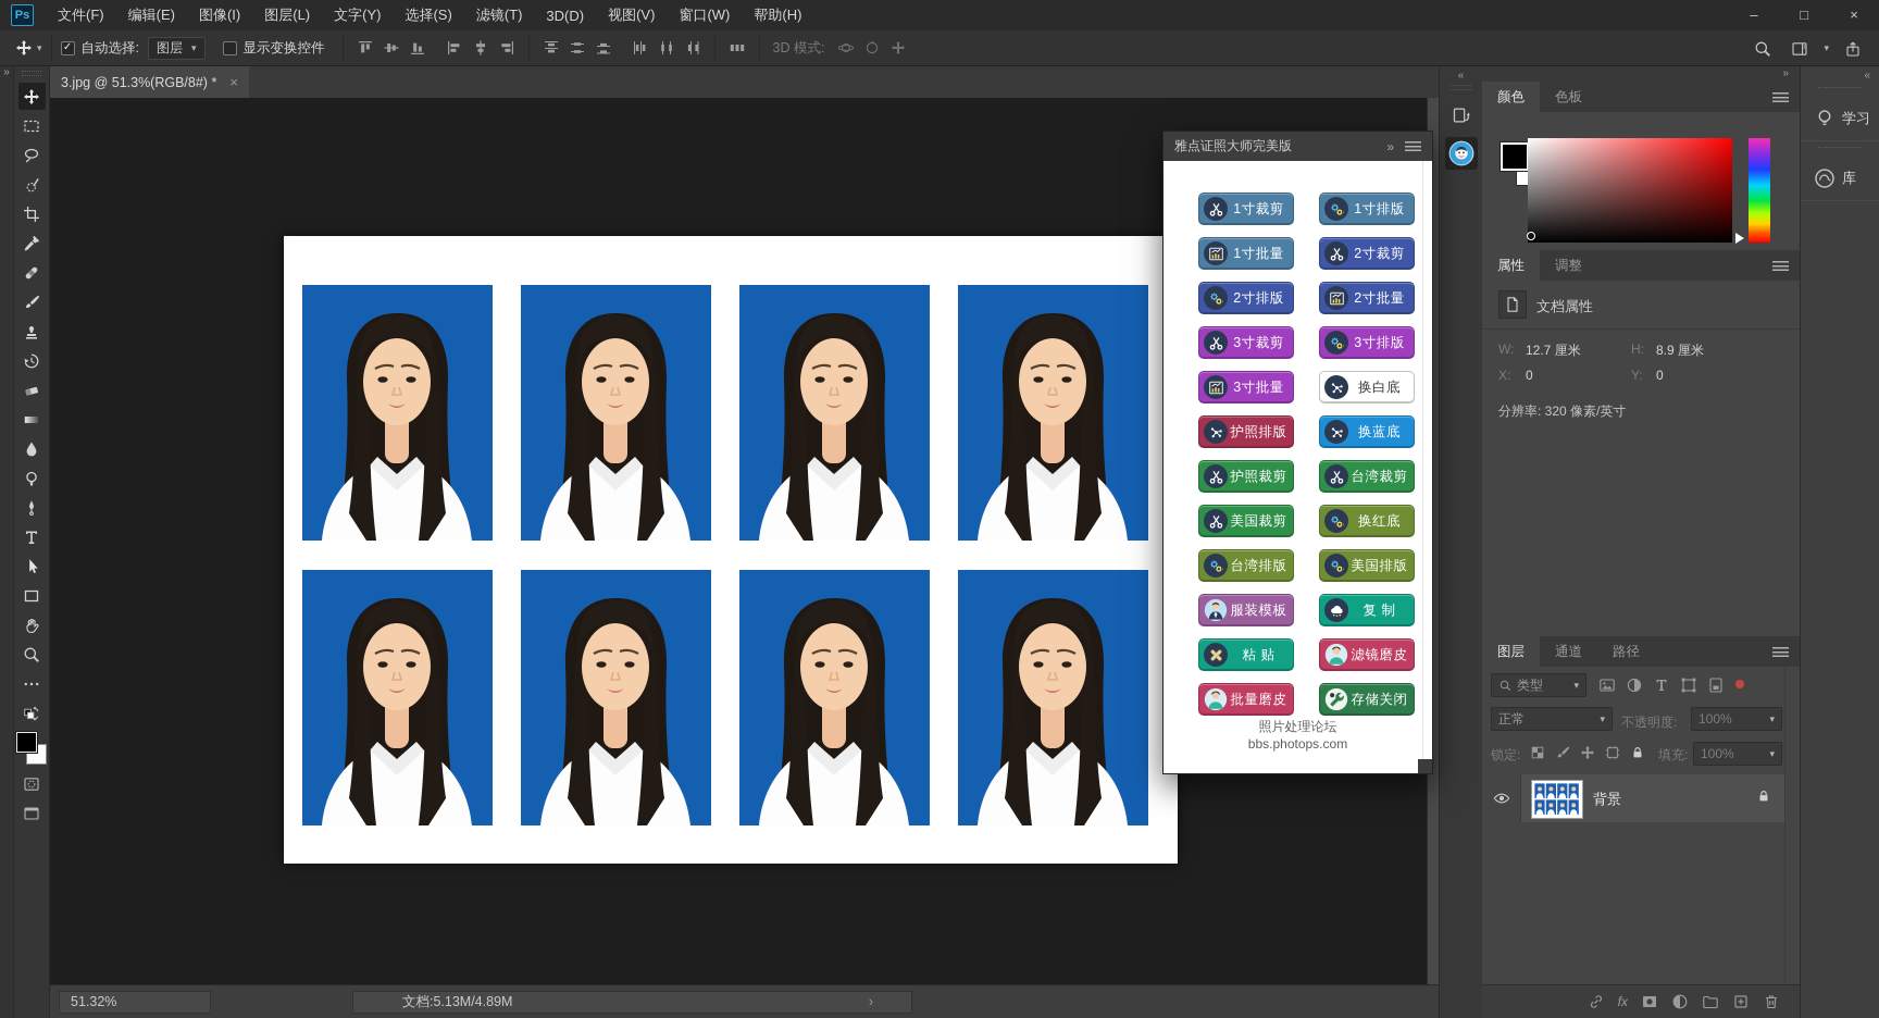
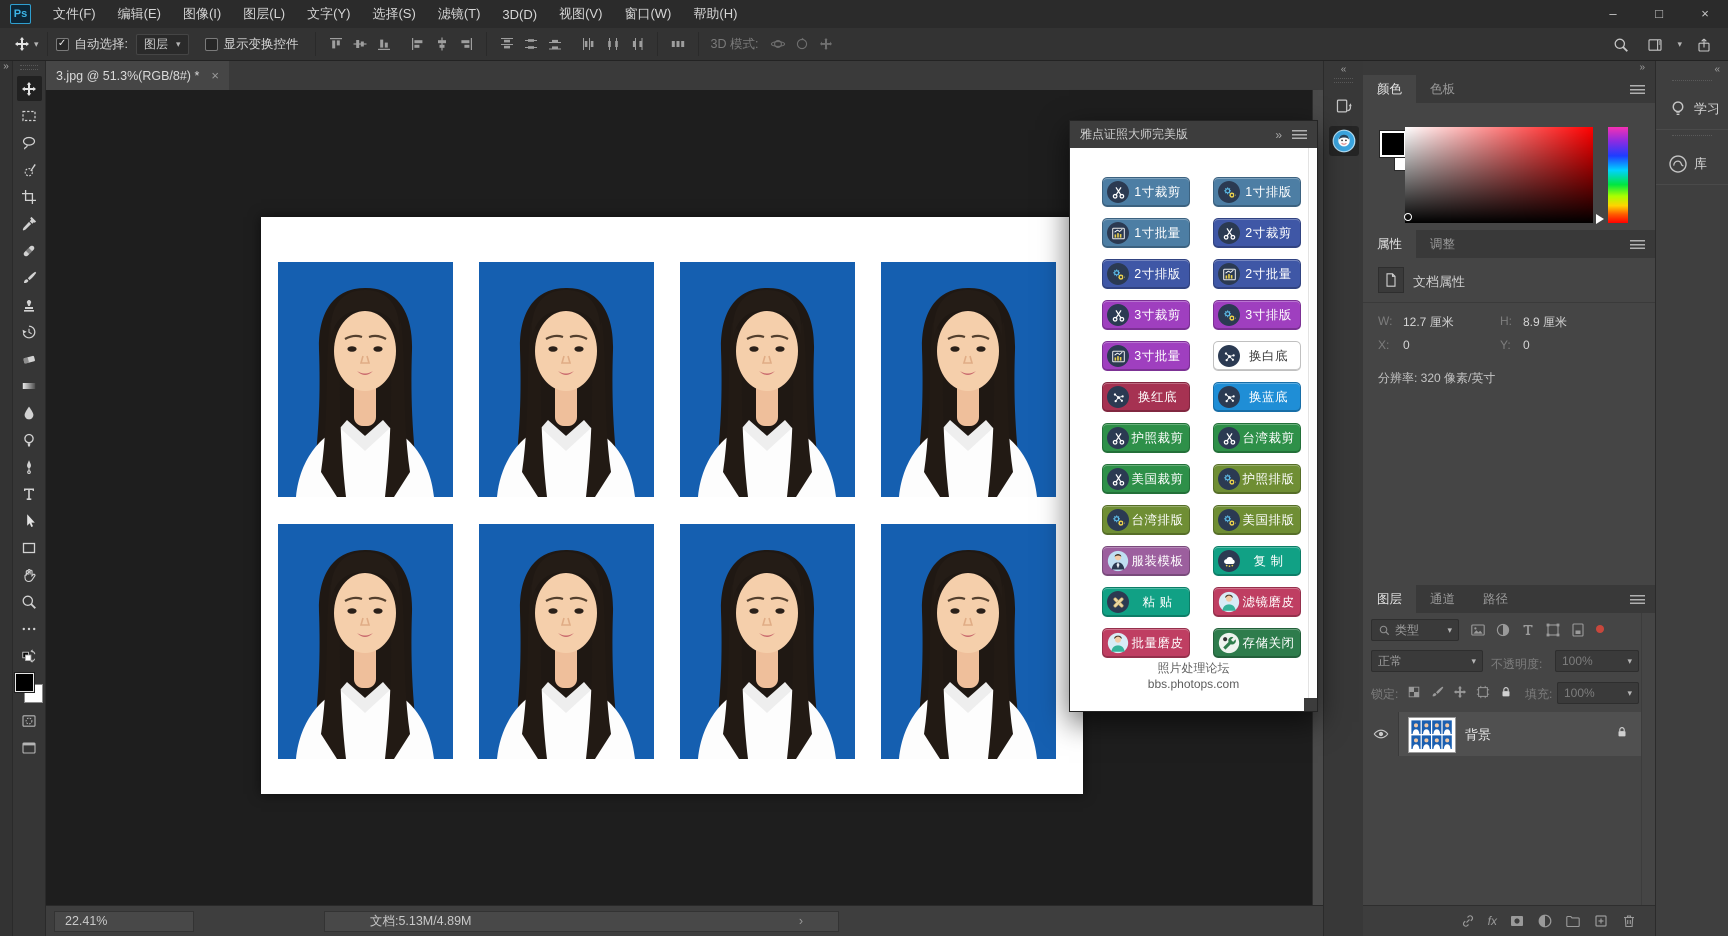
  Ps
  文件(F)
  编辑(E)
  图像(I)
  图层(L)
  文字(Y)
  选择(S)
  滤镜(T)
  3D(D)
  视图(V)
  窗口(W)
  帮助(H)
  –
  □
  ×
  ▾
  ✓
  自动选择:
  图层
  ▾
  显示变换控件
  3D 模式:
  ▾
  »
  3.jpg @ 51.3%(RGB/8#) *
  ×
- 51.32%
+ 22.41%
  文档:5.13M/4.89M
  ›
  «
  »
  颜色
  色板
  属性
  调整
  文档属性
  W:
  12.7 厘米
  H:
  8.9 厘米
  X:
  0
  Y:
  0
  分辨率: 320 像素/英寸
  图层
  通道
  路径
  类型
  ▾
  正常
  ▾
  不透明度:
  100%
  ▾
  锁定:
  填充:
  100%
  ▾
  背景
  fx
  «
  学习
  库
  雅点证照大师完美版
  »
  1寸裁剪
  1寸排版
  1寸批量
  2寸裁剪
  2寸排版
  2寸批量
  3寸裁剪
  3寸排版
  3寸批量
  换白底
- 护照排版
+ 换红底
  换蓝底
  护照裁剪
  台湾裁剪
  美国裁剪
- 换红底
+ 护照排版
  台湾排版
  美国排版
  服装模板
  复 制
  粘 贴
  滤镜磨皮
  批量磨皮
  存储关闭
  照片处理论坛
  bbs.photops.com
